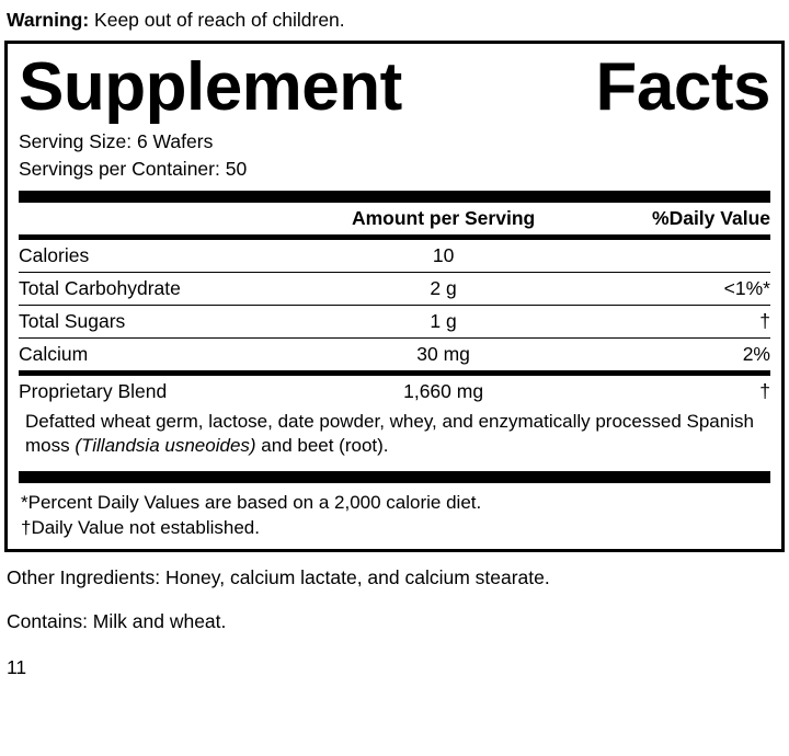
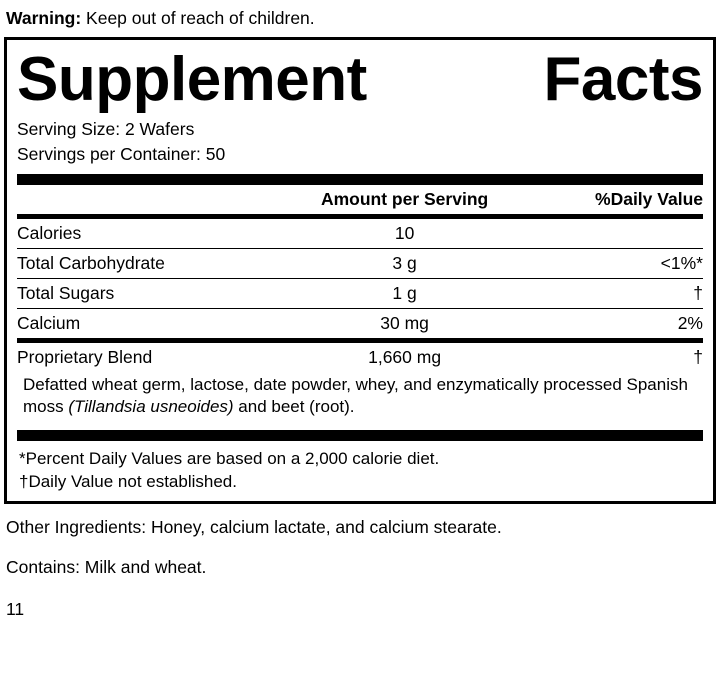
  Warning: Keep out of reach of children.
  Supplement
  Facts
- Serving Size: 6 Wafers
+ Serving Size: 2 Wafers
  Servings per Container: 50
  	Amount per Serving	%Daily Value
  Calories	10
- Total Carbohydrate	2 g	<1%*
+ Total Carbohydrate	3 g	<1%*
  Total Sugars	1 g	†
  Calcium	30 mg	2%
  Proprietary Blend	1,660 mg	†
  Defatted wheat germ, lactose, date powder, whey, and enzymatically processed Spanish moss (Tillandsia usneoides) and beet (root).
  *Percent Daily Values are based on a 2,000 calorie diet.
  †Daily Value not established.
  Other Ingredients: Honey, calcium lactate, and calcium stearate.
  Contains: Milk and wheat.
  11
